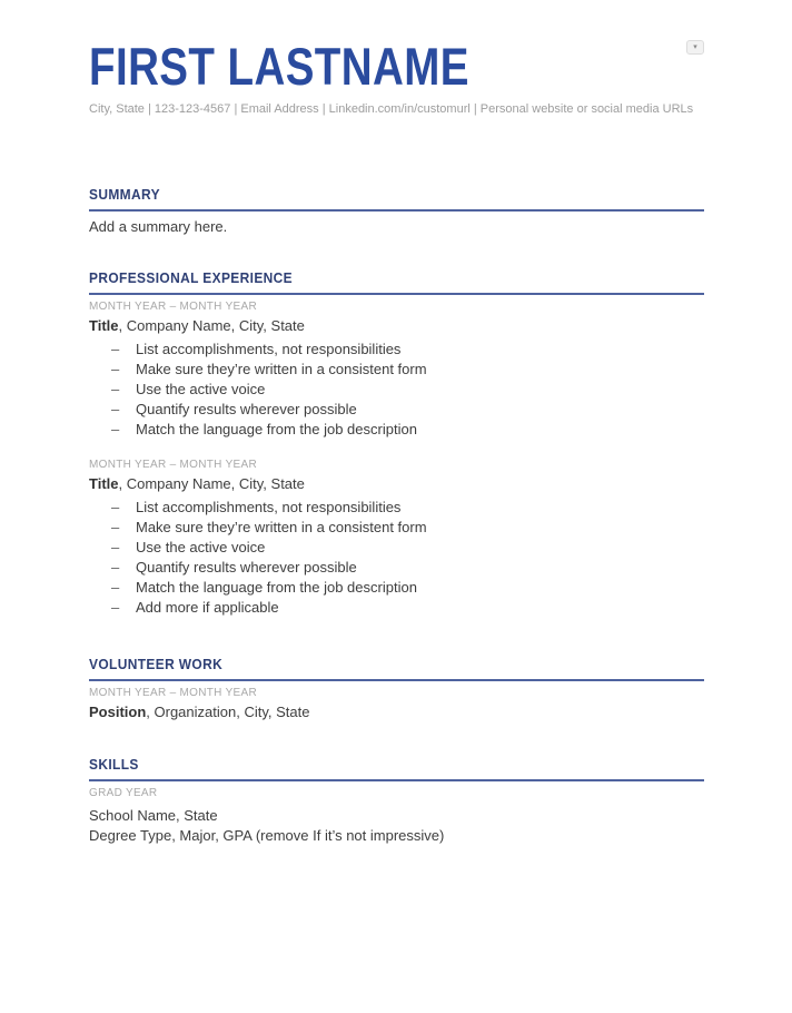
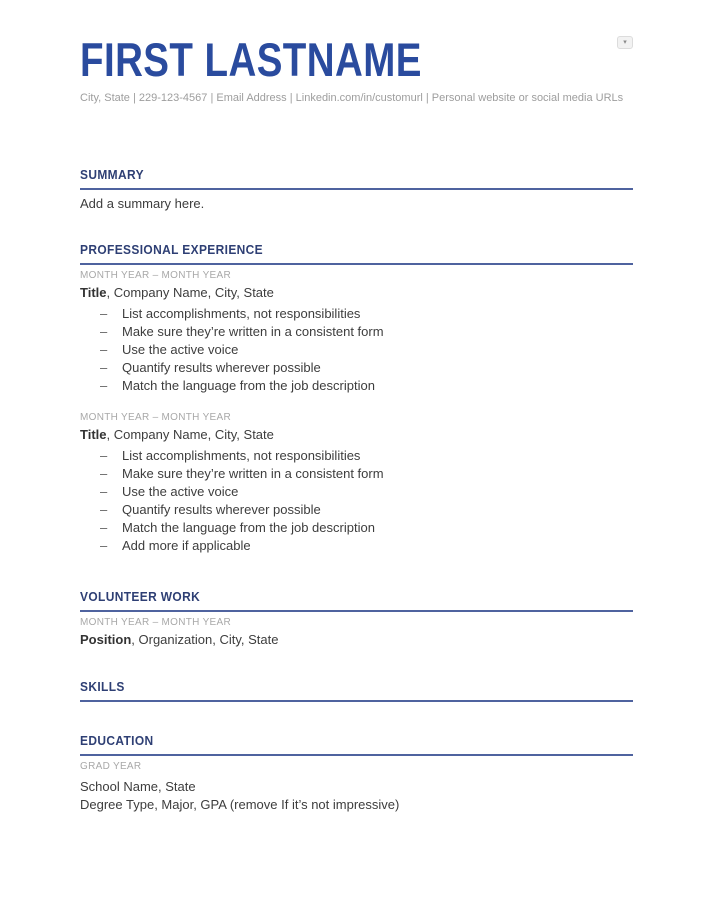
  FIRST LASTNAME
- City, State | 123-123-4567 | Email Address | Linkedin.com/in/customurl | Personal website or social media URLs
+ City, State | 229-123-4567 | Email Address | Linkedin.com/in/customurl | Personal website or social media URLs
  SUMMARY
  Add a summary here.
  PROFESSIONAL EXPERIENCE
  MONTH YEAR – MONTH YEAR
  Title, Company Name, City, State
  –
  List accomplishments, not responsibilities
  –
  Make sure they’re written in a consistent form
  –
  Use the active voice
  –
  Quantify results wherever possible
  –
  Match the language from the job description
  MONTH YEAR – MONTH YEAR
  Title, Company Name, City, State
  –
  List accomplishments, not responsibilities
  –
  Make sure they’re written in a consistent form
  –
  Use the active voice
  –
  Quantify results wherever possible
  –
  Match the language from the job description
  –
  Add more if applicable
  VOLUNTEER WORK
  MONTH YEAR – MONTH YEAR
  Position, Organization, City, State
  SKILLS
+ EDUCATION
  GRAD YEAR
  School Name, State
  Degree Type, Major, GPA (remove If it’s not impressive)
